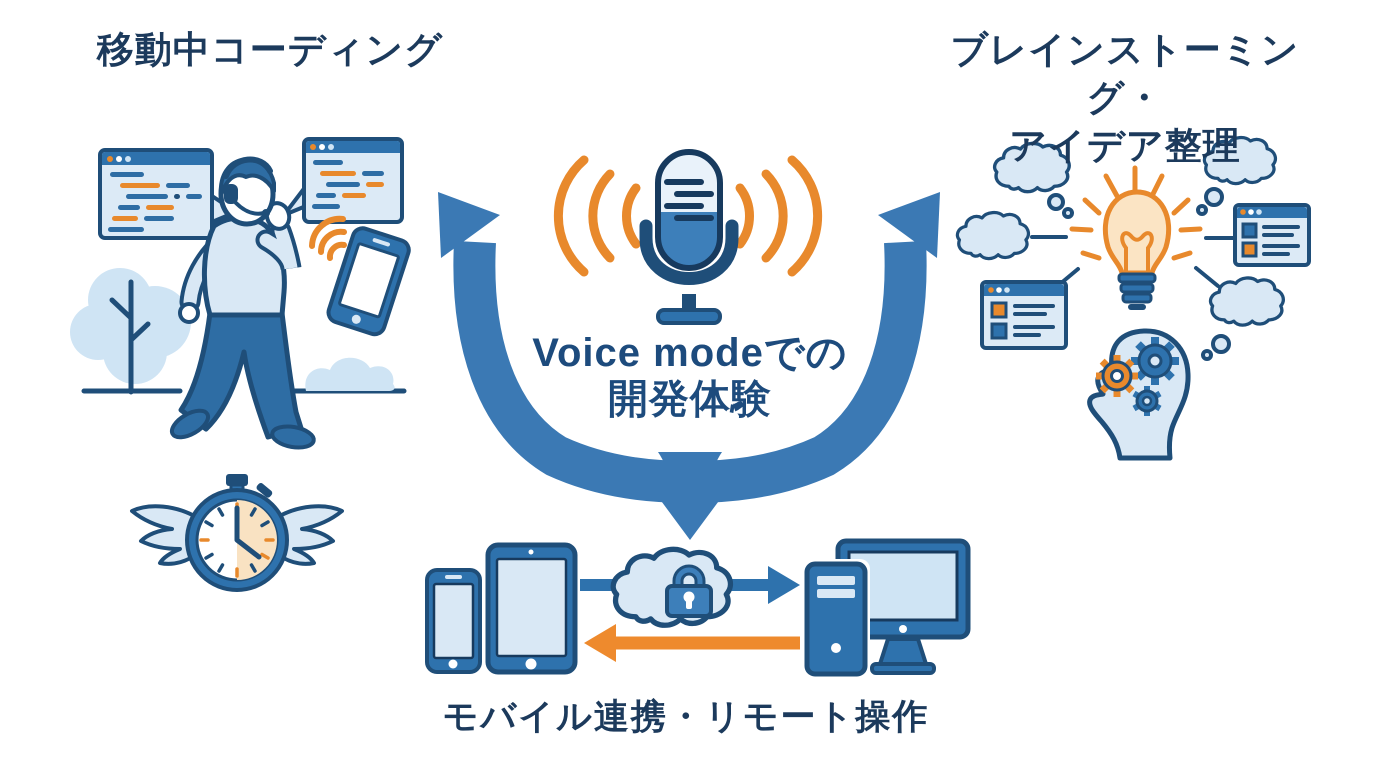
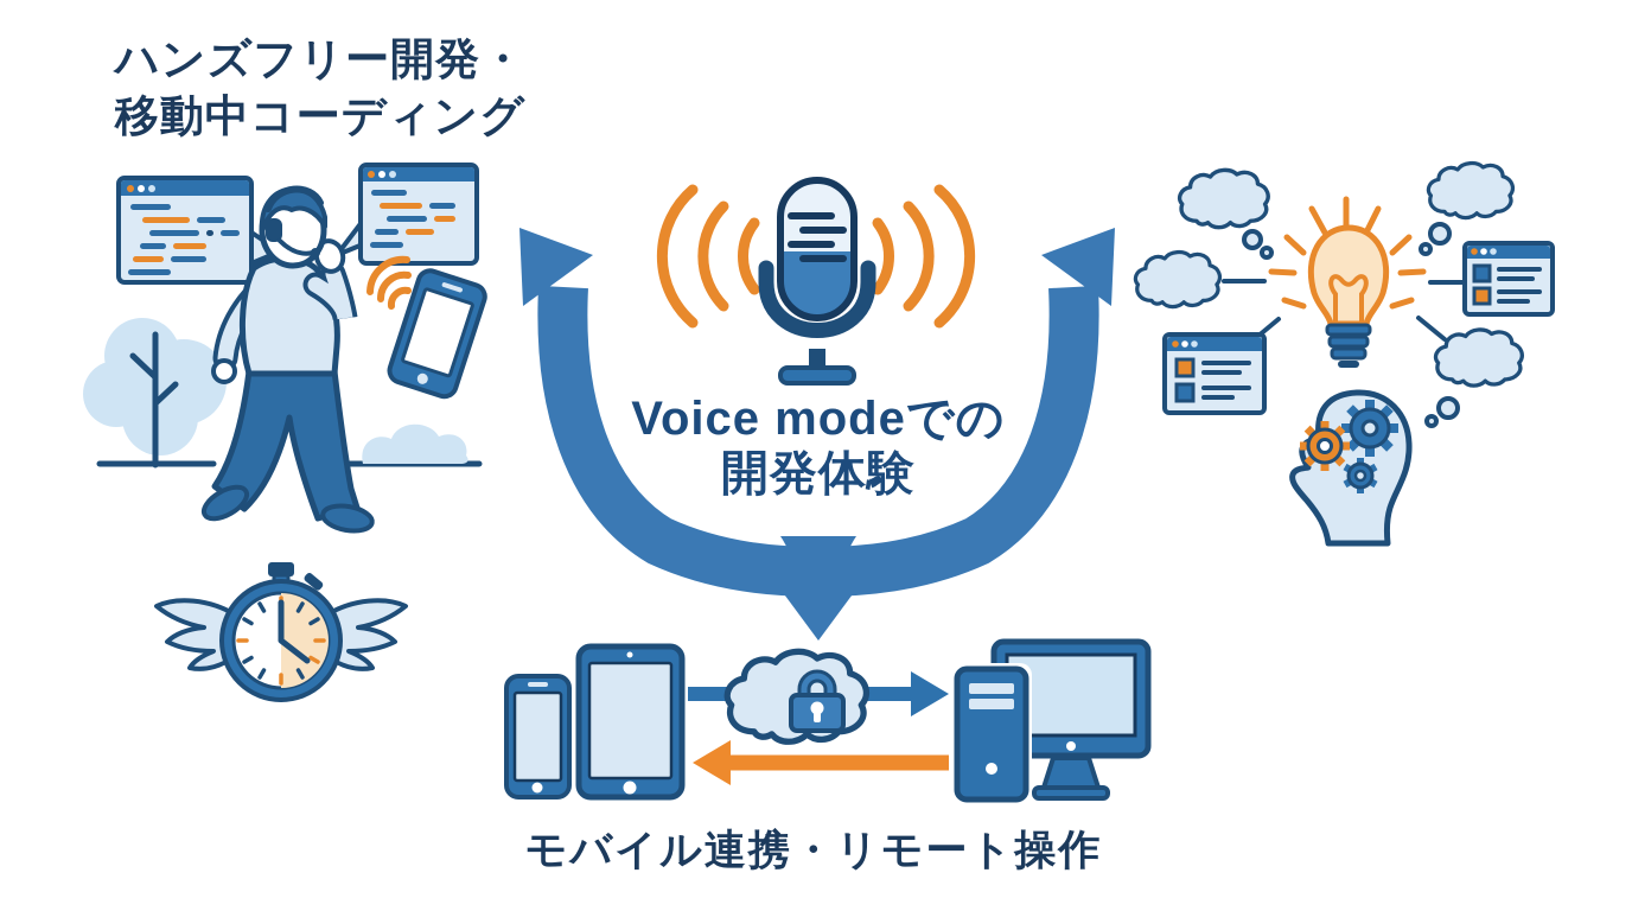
+ ハンズフリー開発・
  移動中コーディング
- ブレインストーミング・
- アイデア整理
  Voice modeでの
  開発体験
  モバイル連携・リモート操作
